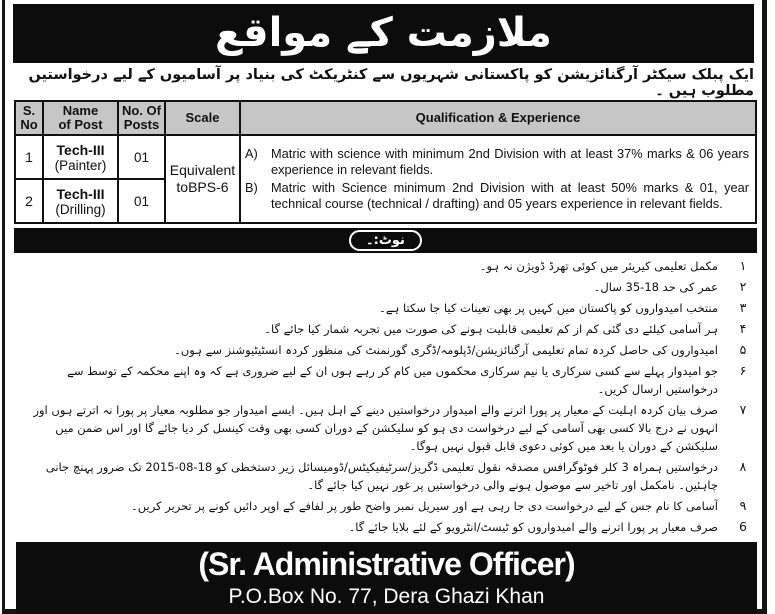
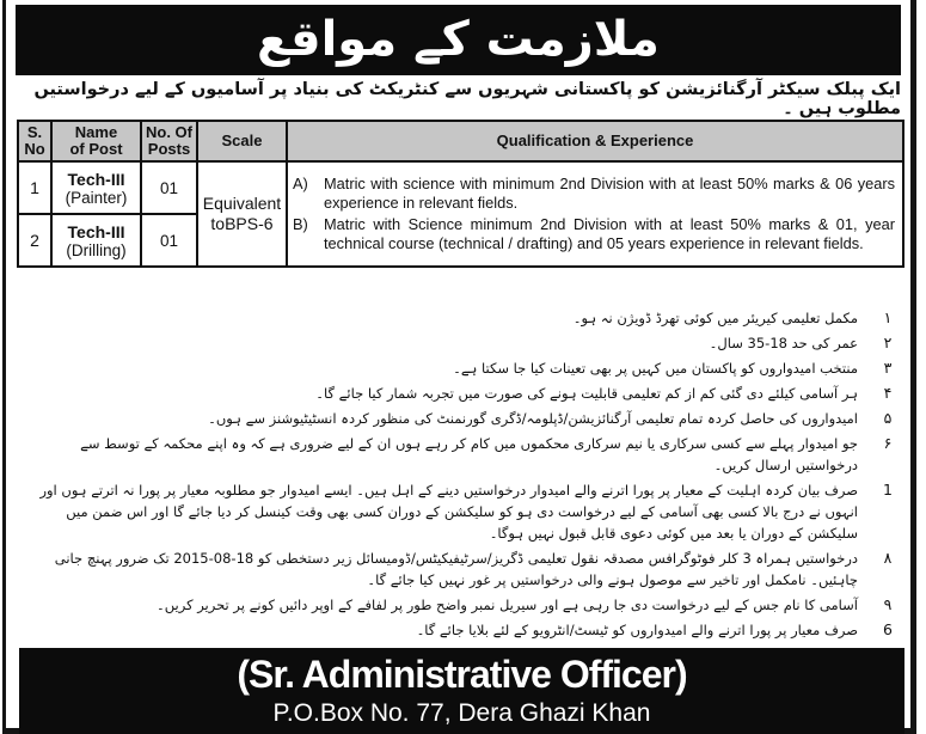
  ملازمت کے مواقع
  ایک پبلک سیکٹر آرگنائزیشن کو پاکستانی شہریوں سے کنٹریکٹ کی بنیاد پر آسامیوں کے لیے درخواستیں مطلوب ہیں ۔
  S. No	Name of Post	No. Of Posts	Scale	Qualification & Experience
- 1	Tech-III (Painter)	01	Equivalent toBPS-6	A) Matric with science with minimum 2nd Division with at least 37% marks & 06 years experience in relevant fields. B) Matric with Science minimum 2nd Division with at least 50% marks & 01, year technical course (technical / drafting) and 05 years experience in relevant fields.
+ 1	Tech-III (Painter)	01	Equivalent toBPS-6	A) Matric with science with minimum 2nd Division with at least 50% marks & 06 years experience in relevant fields. B) Matric with Science minimum 2nd Division with at least 50% marks & 01, year technical course (technical / drafting) and 05 years experience in relevant fields.
  2	Tech-III (Drilling)	01
- نوٹ:۔
  ۱
  مکمل تعلیمی کیریئر میں کوئی تھرڈ ڈویژن نہ ہو۔
  ۲
  عمر کی حد 18-35 سال۔
  ۳
  منتخب امیدواروں کو پاکستان میں کہیں پر بھی تعینات کیا جا سکتا ہے۔
  ۴
  ہر آسامی کیلئے دی گئی کم از کم تعلیمی قابلیت ہونے کی صورت میں تجربہ شمار کیا جائے گا۔
  ۵
  امیدواروں کی حاصل کردہ تمام تعلیمی آرگنائزیشن/ڈپلومہ/ڈگری گورنمنٹ کی منظور کردہ انسٹیٹیوشنز سے ہوں۔
  ۶
  جو امیدوار پہلے سے کسی سرکاری یا نیم سرکاری محکموں میں کام کر رہے ہوں ان کے لیے ضروری ہے کہ وہ اپنے محکمہ کے توسط سے درخواستیں ارسال کریں۔
- ۷
+ 1
  صرف بیان کردہ اہلیت کے معیار پر پورا اترنے والے امیدوار درخواستیں دینے کے اہل ہیں۔ ایسے امیدوار جو مطلوبہ معیار پر پورا نہ اترتے ہوں اور انہوں نے درج بالا کسی بھی آسامی کے لیے درخواست دی ہو کو سلیکشن کے دوران کسی بھی وقت کینسل کر دیا جائے گا اور اس ضمن میں سلیکشن کے دوران یا بعد میں کوئی دعوی قابل قبول نہیں ہوگا۔
  ۸
  درخواستیں ہمراہ 3 کلر فوٹوگرافس مصدقہ نقول تعلیمی ڈگریز/سرٹیفیکیٹس/ڈومیسائل زیر دستخطی کو 18-08-2015 تک ضرور پہنچ جانی چاہئیں۔ نامکمل اور تاخیر سے موصول ہونے والی درخواستیں پر غور نہیں کیا جائے گا۔
  ۹
  آسامی کا نام جس کے لیے درخواست دی جا رہی ہے اور سیریل نمبر واضح طور پر لفافے کے اوپر دائیں کونے پر تحریر کریں۔
  6
  صرف معیار پر پورا اترنے والے امیدواروں کو ٹیسٹ/انٹرویو کے لئے بلایا جائے گا۔
  (Sr. Administrative Officer)
  P.O.Box No. 77, Dera Ghazi Khan
